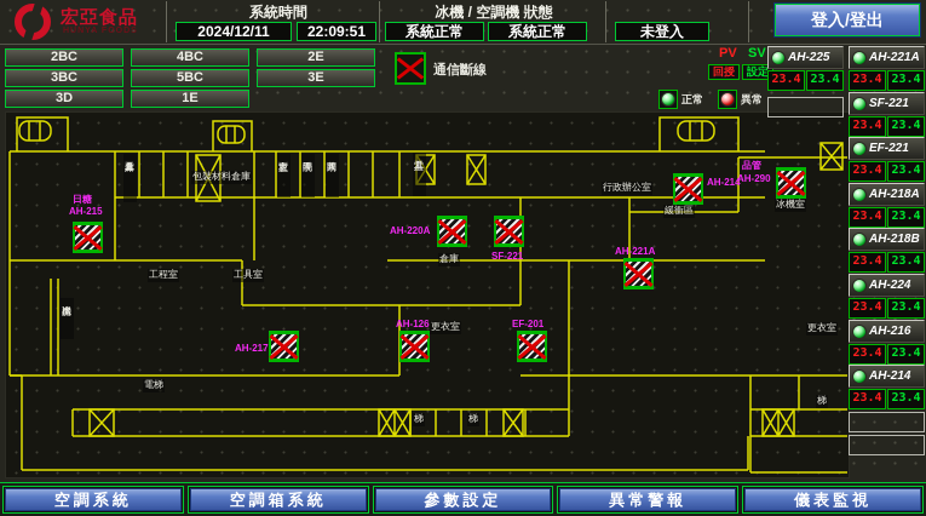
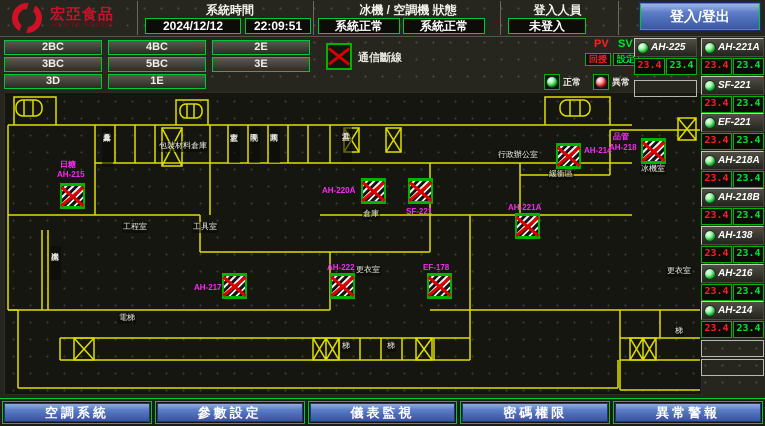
  宏亞食品
  系統時間
- 2024/12/11
+ 2024/12/12
  22:09:51
  冰機 / 空調機 狀態
  系統正常
  系統正常
+ 登入人員
  未登入
  登入/登出
  2BC
  4BC
  2E
  3BC
  5BC
  3E
  3D
  1E
  通信斷線
  PV
  SV
  回授
  設定
  正常
  異常
  日糖
  AH-215
  AH-220A
  SF-221
  AH-214
  品管
- AH-290
+ AH-218
  AH-221A
  AH-217
- AH-126
+ AH-222
- EF-201
+ EF-178
  包裝材料倉庫
  行政辦公室
  冰機室
  電梯
  工程室
  工具室
  倉庫
  更衣室
  緩衝區
  更衣室
  梯
  梯
  梯
  AH-225
  23.4
  23.4
  AH-221A
  23.4
  23.4
  SF-221
  23.4
  23.4
  EF-221
  23.4
  23.4
  AH-218A
  23.4
  23.4
  AH-218B
  23.4
  23.4
- AH-224
+ AH-138
  23.4
  23.4
  AH-216
  23.4
  23.4
  AH-214
  23.4
  23.4
  空調系統
- 空調箱系統
  參數設定
- 異常警報
+ 儀表監視
+ 密碼權限
- 儀表監視
+ 異常警報
